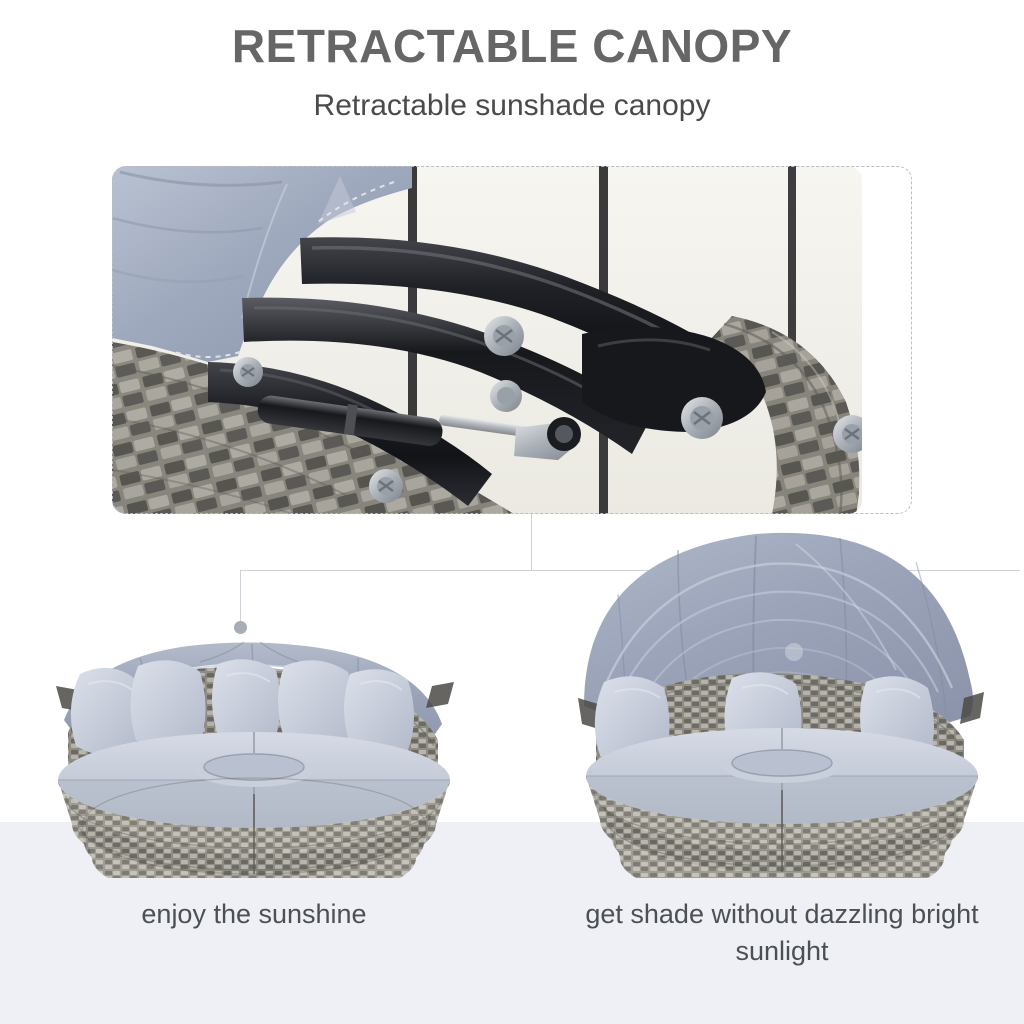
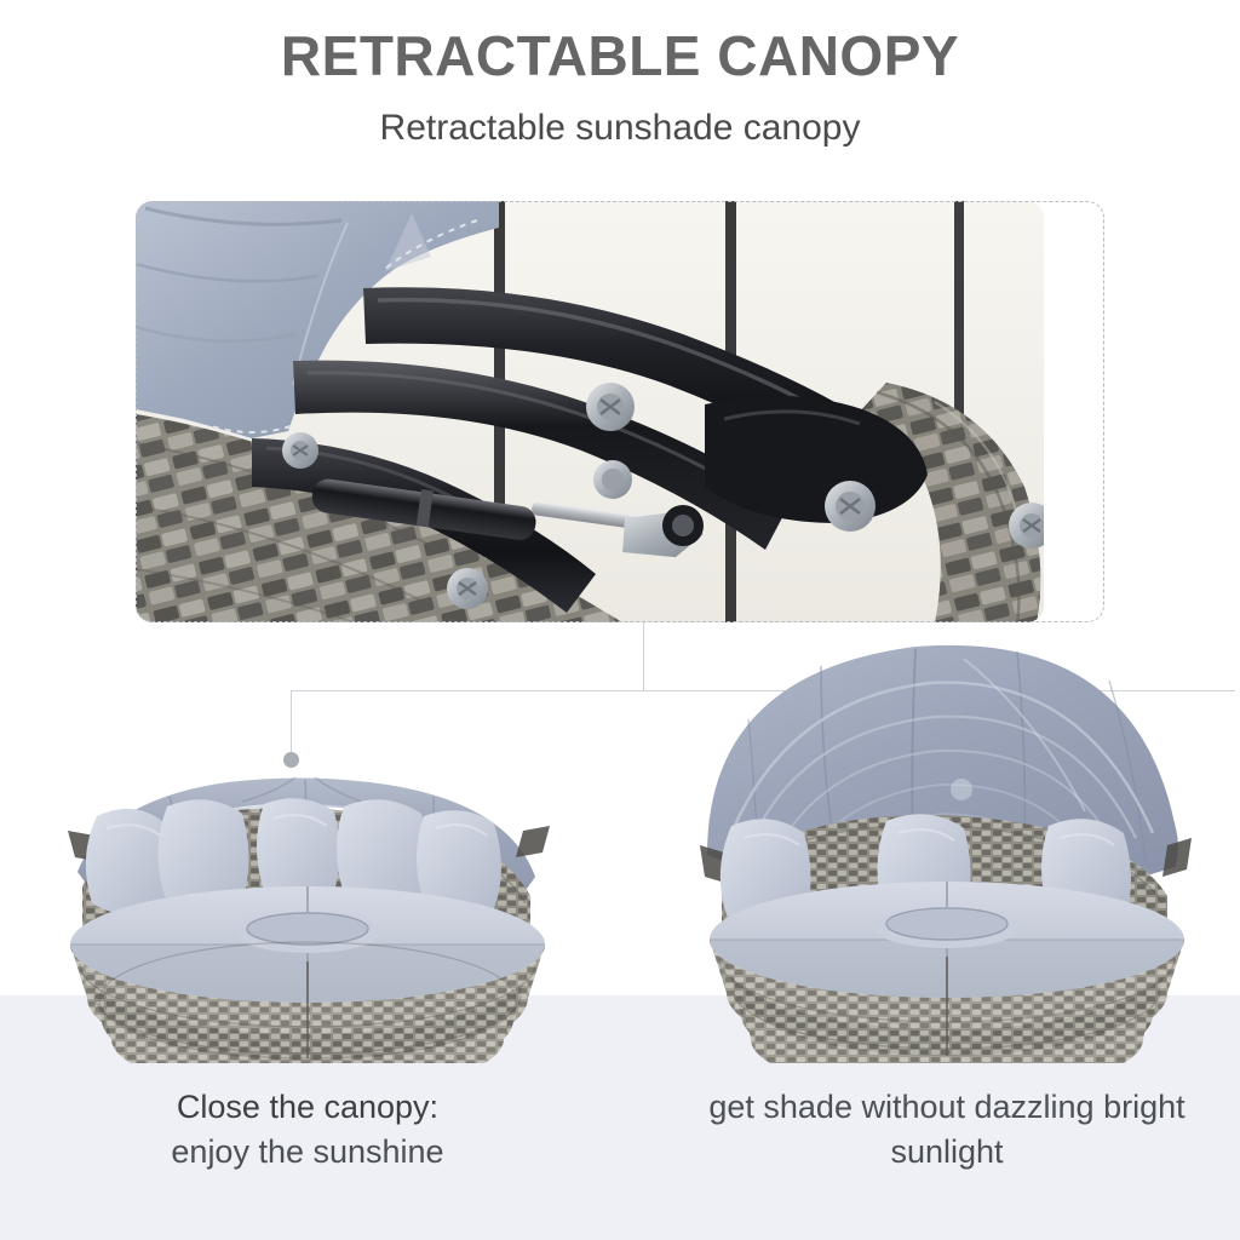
  RETRACTABLE CANOPY
  Retractable sunshade canopy
+ Close the canopy:
  enjoy the sunshine
  get shade without dazzling bright sunlight
